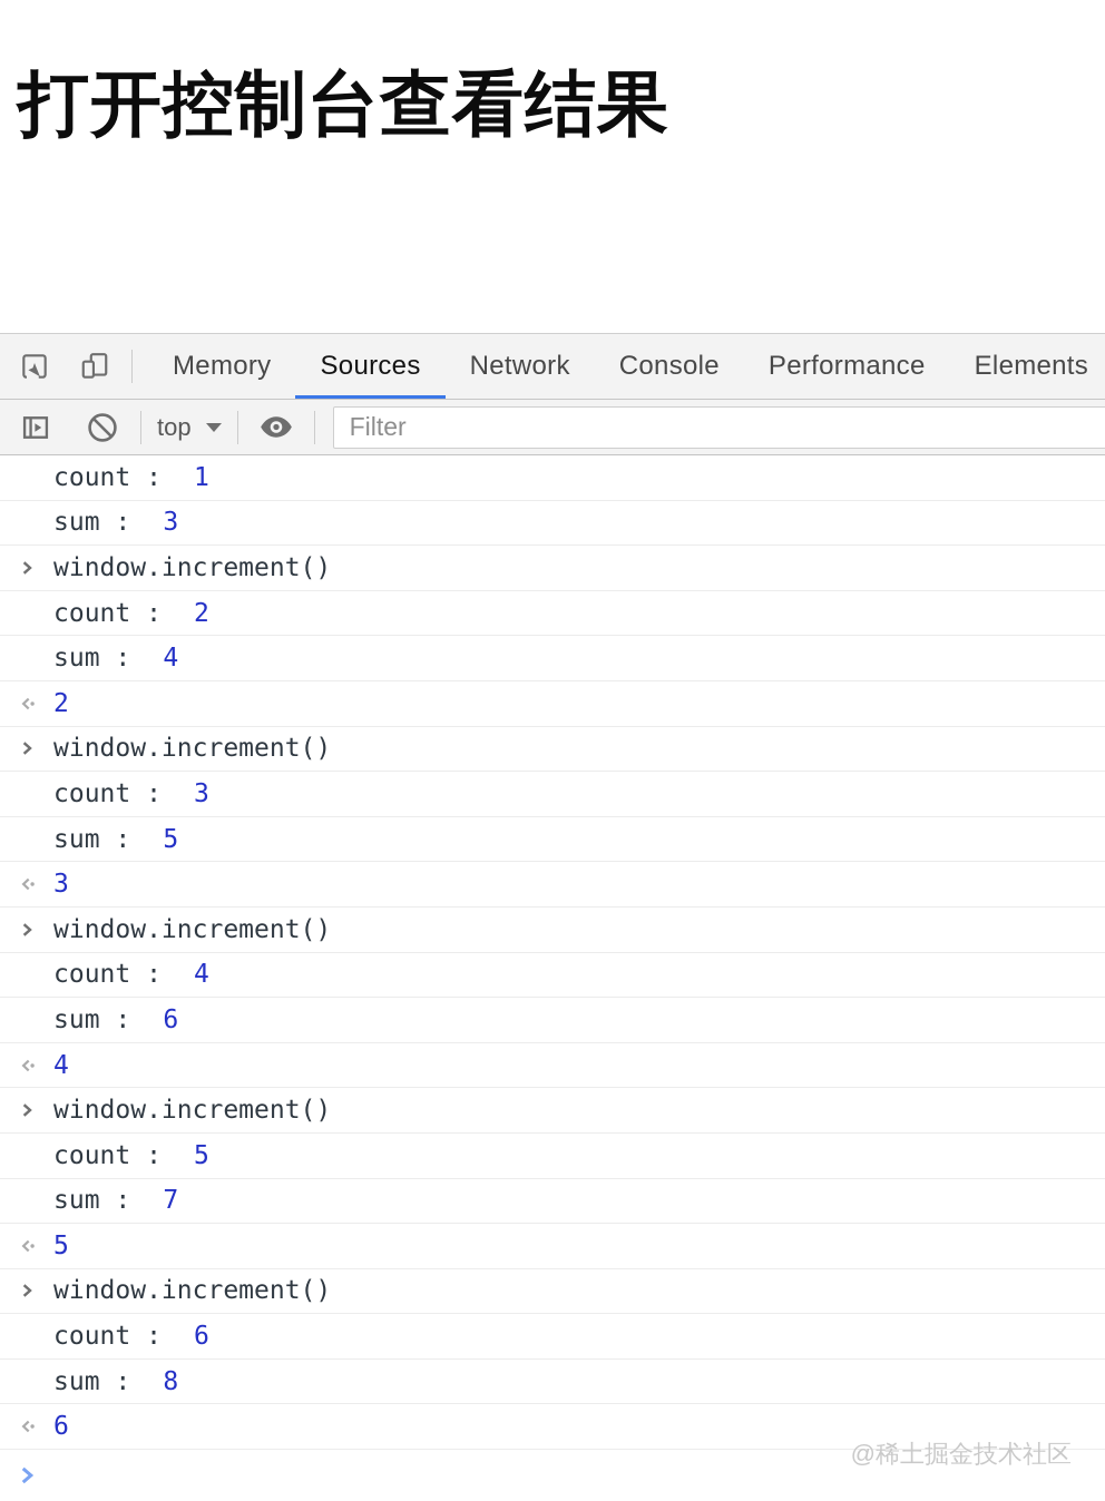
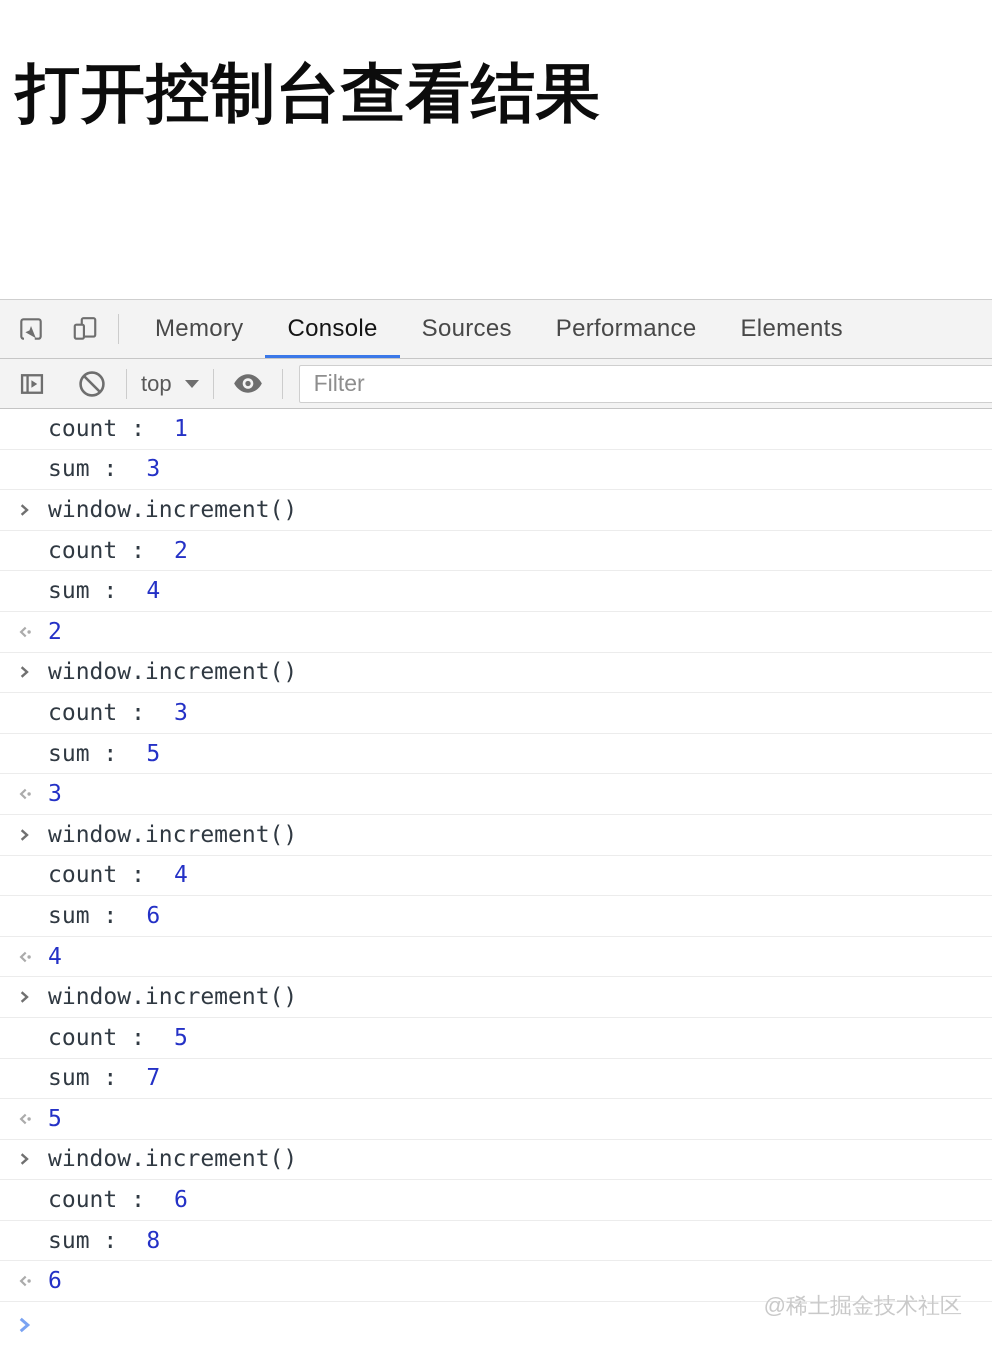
  打开控制台查看结果
  Memory
- Sources
+ Console
- Network
- Console
+ Sources
  Performance
  Elements
  top
  Filter
  count :
  1
  sum :
  3
  window.increment()
  count :
  2
  sum :
  4
  2
  window.increment()
  count :
  3
  sum :
  5
  3
  window.increment()
  count :
  4
  sum :
  6
  4
  window.increment()
  count :
  5
  sum :
  7
  5
  window.increment()
  count :
  6
  sum :
  8
  6
  @稀土掘金技术社区
